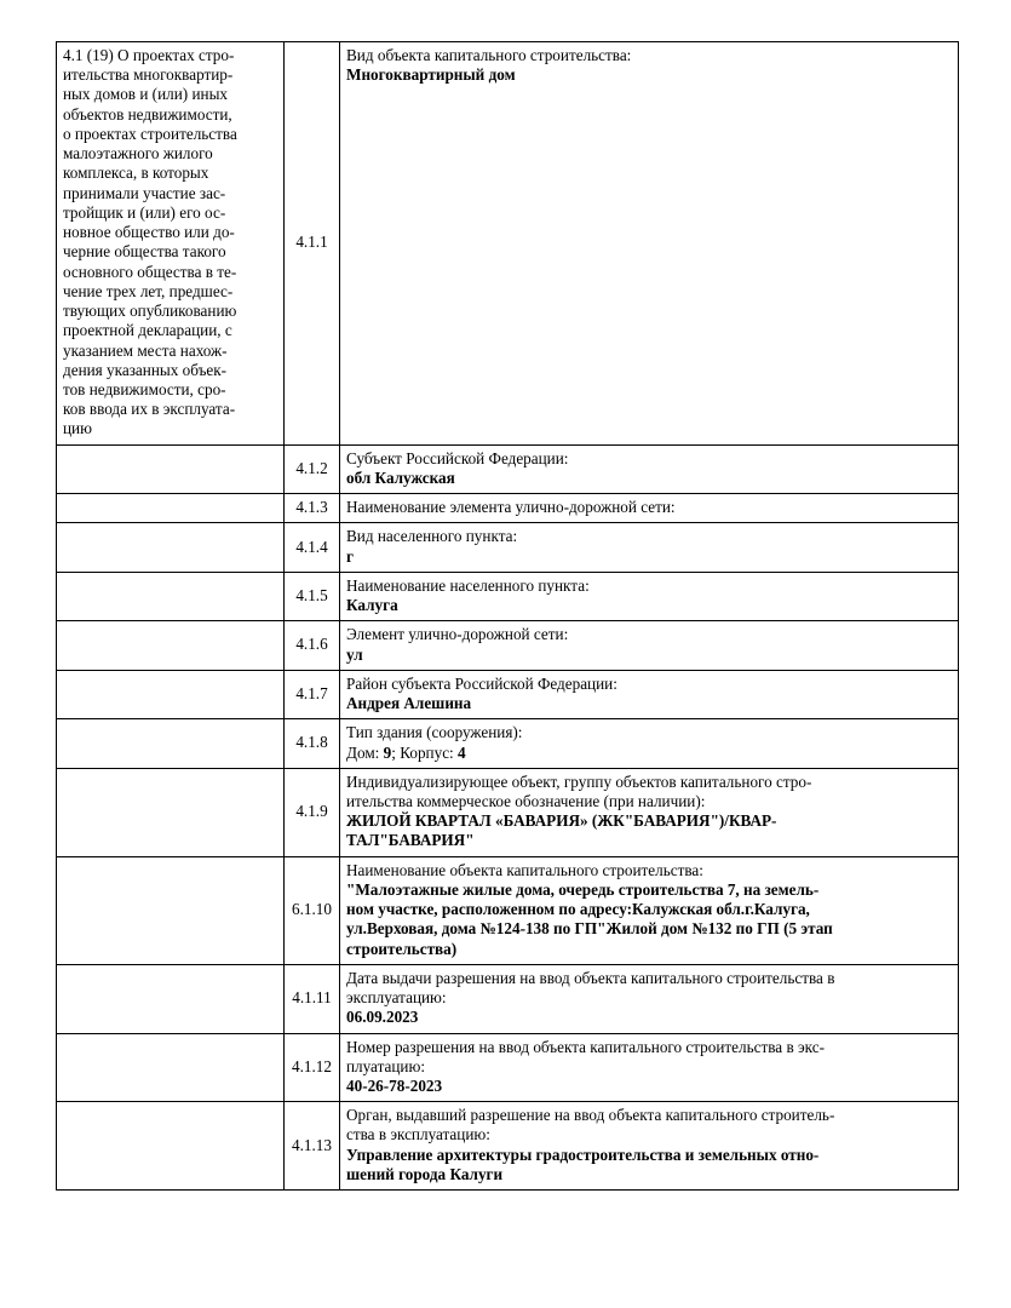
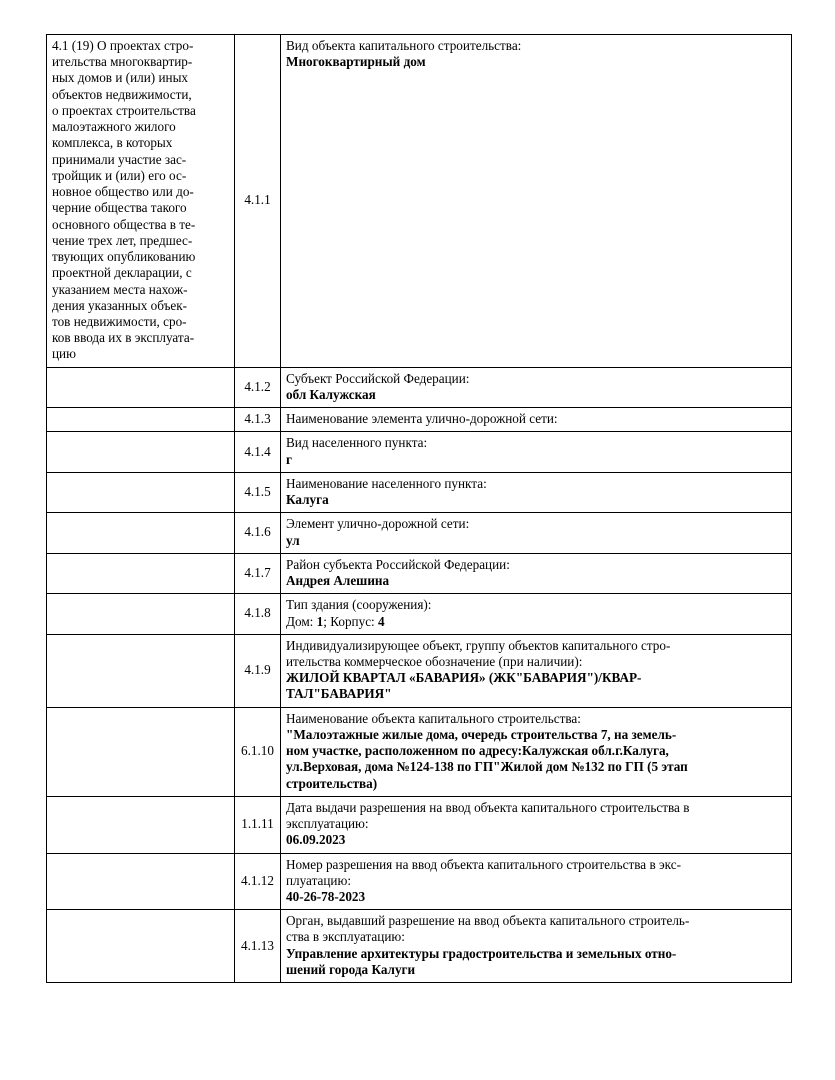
  4.1 (19) О проектах стро-ительства многоквартир-ных домов и (или) иныхобъектов недвижимости,о проектах строительствамалоэтажного жилогокомплекса, в которыхпринимали участие зас-тройщик и (или) его ос-новное общество или до-черние общества такогоосновного общества в те-чение трех лет, предшес-твующих опубликованиюпроектной декларации, суказанием места нахож-дения указанных объек-тов недвижимости, сро-ков ввода их в эксплуата-цию	4.1.1	Вид объекта капитального строительства: Многоквартирный дом
  	4.1.2	Субъект Российской Федерации: обл Калужская
  	4.1.3	Наименование элемента улично-дорожной сети:
  	4.1.4	Вид населенного пункта: г
  	4.1.5	Наименование населенного пункта: Калуга
  	4.1.6	Элемент улично-дорожной сети: ул
  	4.1.7	Район субъекта Российской Федерации: Андрея Алешина
- 	4.1.8	Тип здания (сооружения): Дом: 9; Корпус: 4
+ 	4.1.8	Тип здания (сооружения): Дом: 1; Корпус: 4
  	4.1.9	Индивидуализирующее объект, группу объектов капитального стро-ительства коммерческое обозначение (при наличии): ЖИЛОЙ КВАРТАЛ «БАВАРИЯ» (ЖК"БАВАРИЯ")/КВАР-ТАЛ"БАВАРИЯ"
  	6.1.10	Наименование объекта капитального строительства: "Малоэтажные жилые дома, очередь строительства 7, на земель-ном участке, расположенном по адресу:Калужская обл.г.Калуга,ул.Верховая, дома №124-138 по ГП"Жилой дом №132 по ГП (5 этапстроительства)
- 	4.1.11	Дата выдачи разрешения на ввод объекта капитального строительства вэксплуатацию: 06.09.2023
+ 	1.1.11	Дата выдачи разрешения на ввод объекта капитального строительства вэксплуатацию: 06.09.2023
  	4.1.12	Номер разрешения на ввод объекта капитального строительства в экс-плуатацию: 40-26-78-2023
  	4.1.13	Орган, выдавший разрешение на ввод объекта капитального строитель-ства в эксплуатацию: Управление архитектуры градостроительства и земельных отно-шений города Калуги
